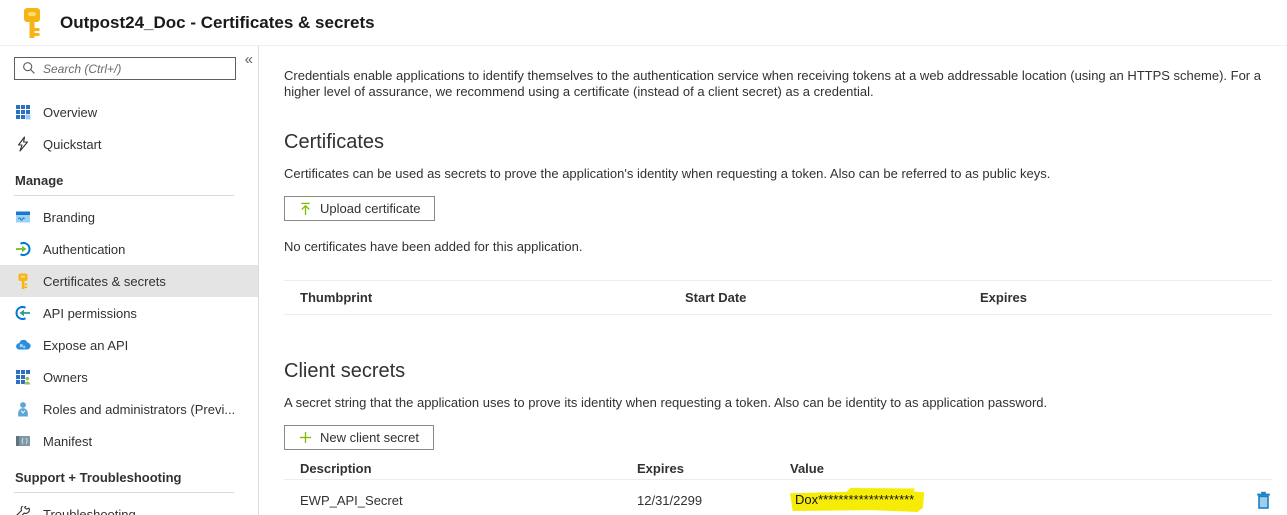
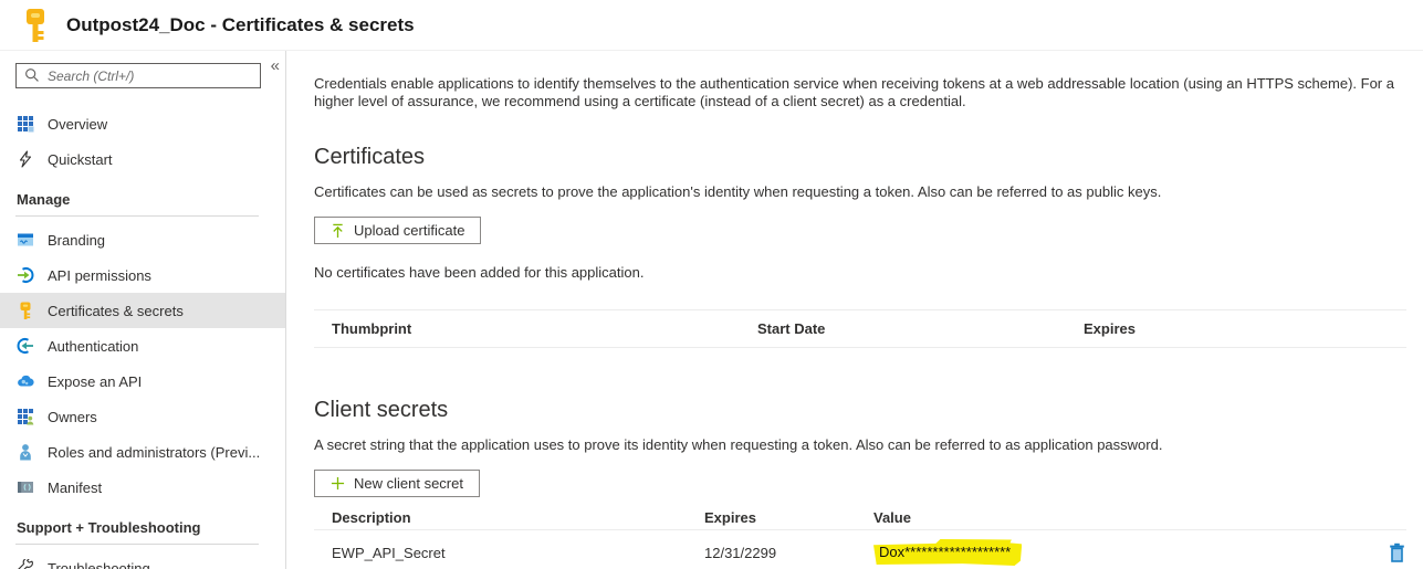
  Outpost24_Doc - Certificates & secrets
  «
  Search (Ctrl+/)
  Overview
  Quickstart
  Manage
  Branding
- Authentication
+ API permissions
  Certificates & secrets
- API permissions
+ Authentication
  Expose an API
  Owners
  Roles and administrators (Previ...
  Manifest
  Support + Troubleshooting
  Troubleshooting
  Credentials enable applications to identify themselves to the authentication service when receiving tokens at a web addressable location (using an HTTPS scheme). For a higher level of assurance, we recommend using a certificate (instead of a client secret) as a credential.
  Certificates
  Certificates can be used as secrets to prove the application's identity when requesting a token. Also can be referred to as public keys.
  Upload certificate
  No certificates have been added for this application.
  Thumbprint
  Start Date
  Expires
  Client secrets
- A secret string that the application uses to prove its identity when requesting a token. Also can be identity to as application password.
+ A secret string that the application uses to prove its identity when requesting a token. Also can be referred to as application password.
  New client secret
  Description
  Expires
  Value
  EWP_API_Secret
  12/31/2299
  Dox*******************
